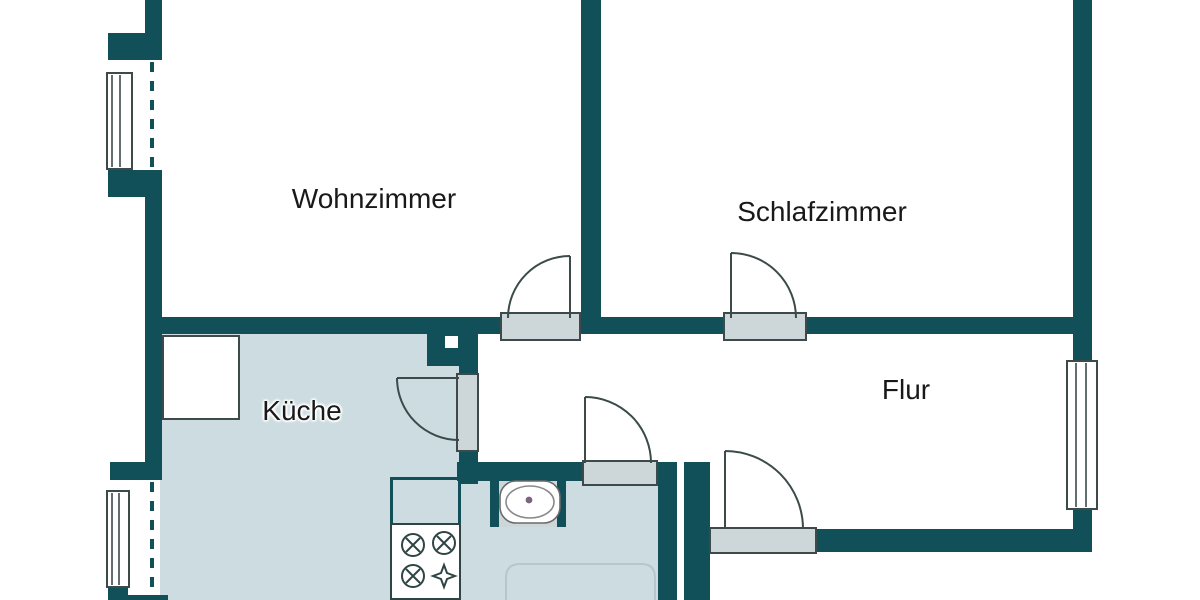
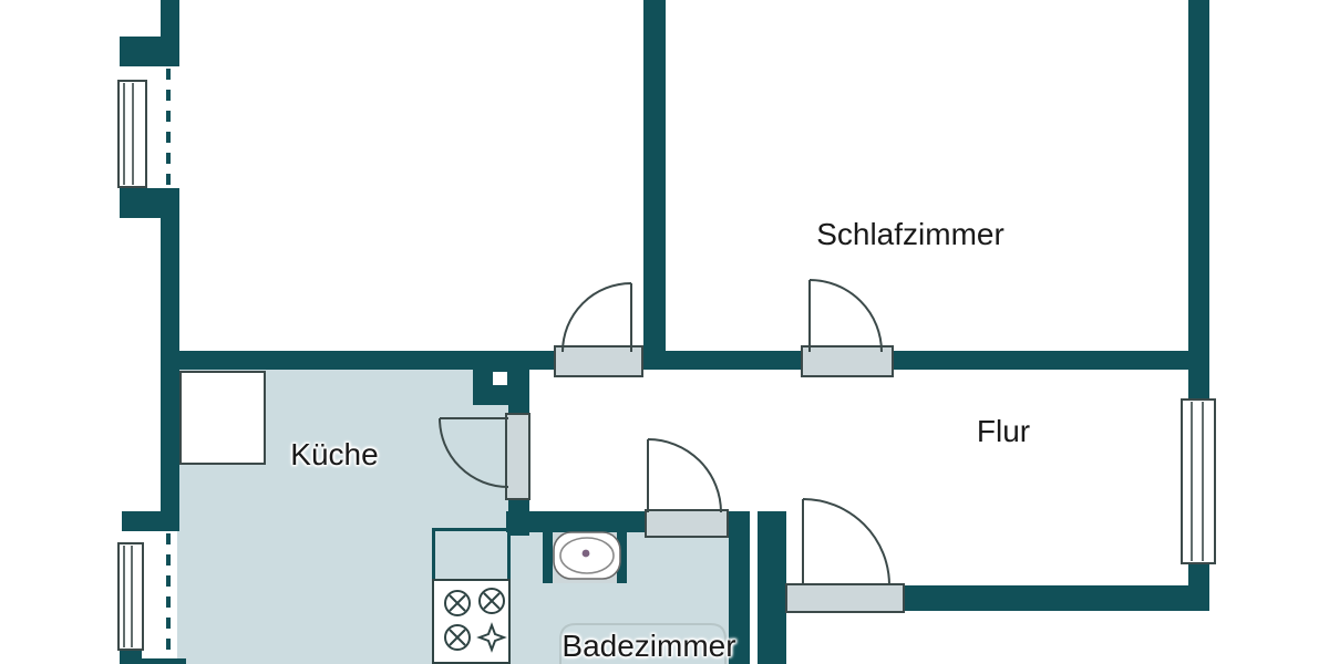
- Wohnzimmer
  Schlafzimmer
  Küche
  Flur
+ Badezimmer
